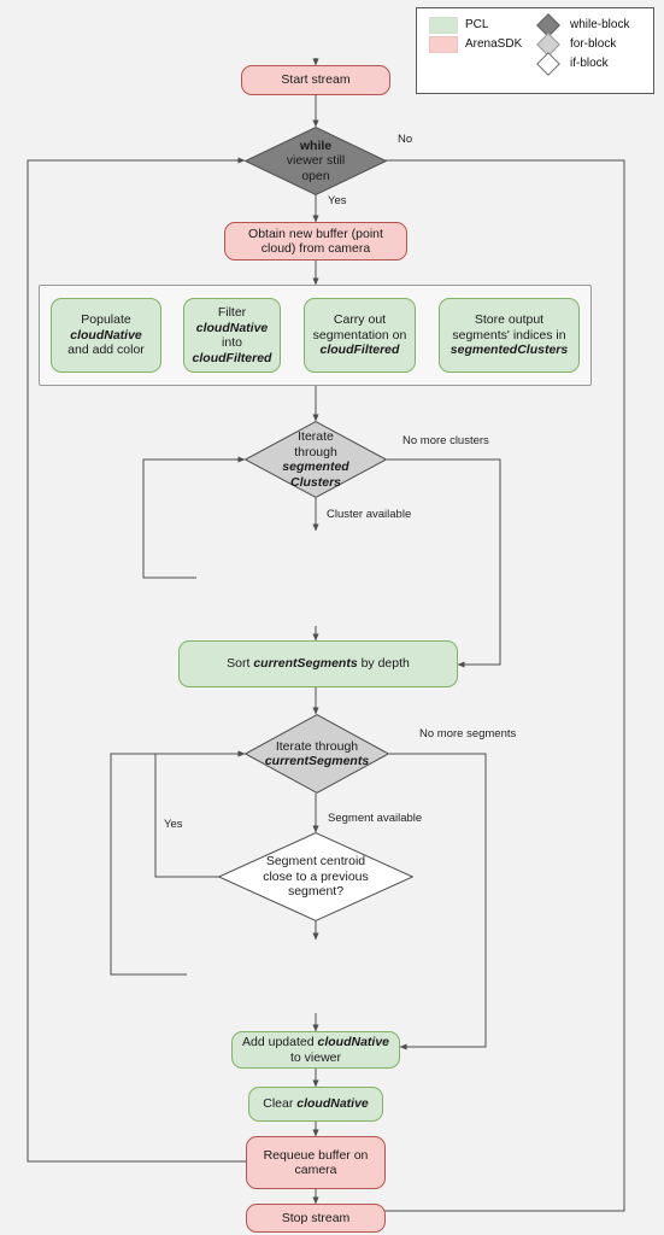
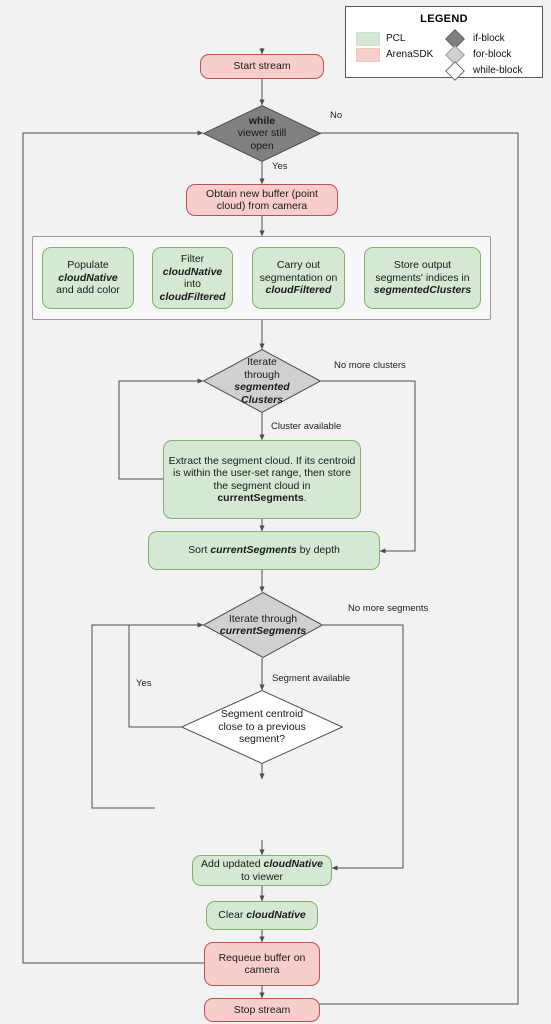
+ LEGEND
  PCL
  ArenaSDK
- while-block
+ if-block
  for-block
- if-block
+ while-block
  Start stream
  while
  viewer still
  open
  No
  Yes
  Obtain new buffer (point
  cloud) from camera
  Populate
  cloudNative
  and add color
  Filter
  cloudNative
  into
  cloudFiltered
  Carry out
  segmentation on
  cloudFiltered
  Store output
  segments' indices in
  segmentedClusters
  Iterate
  through
  segmented
  Clusters
  No more clusters
  Cluster available
+ Extract the segment cloud. If its centroid
+ is within the user-set range, then store
+ the segment cloud in
+ currentSegments.
  Sort currentSegments by depth
  Iterate through
  currentSegments
  No more segments
  Segment available
  Yes
  Segment centroid
  close to a previous
  segment?
  Add updated cloudNative
  to viewer
  Clear cloudNative
  Requeue buffer on
  camera
  Stop stream
